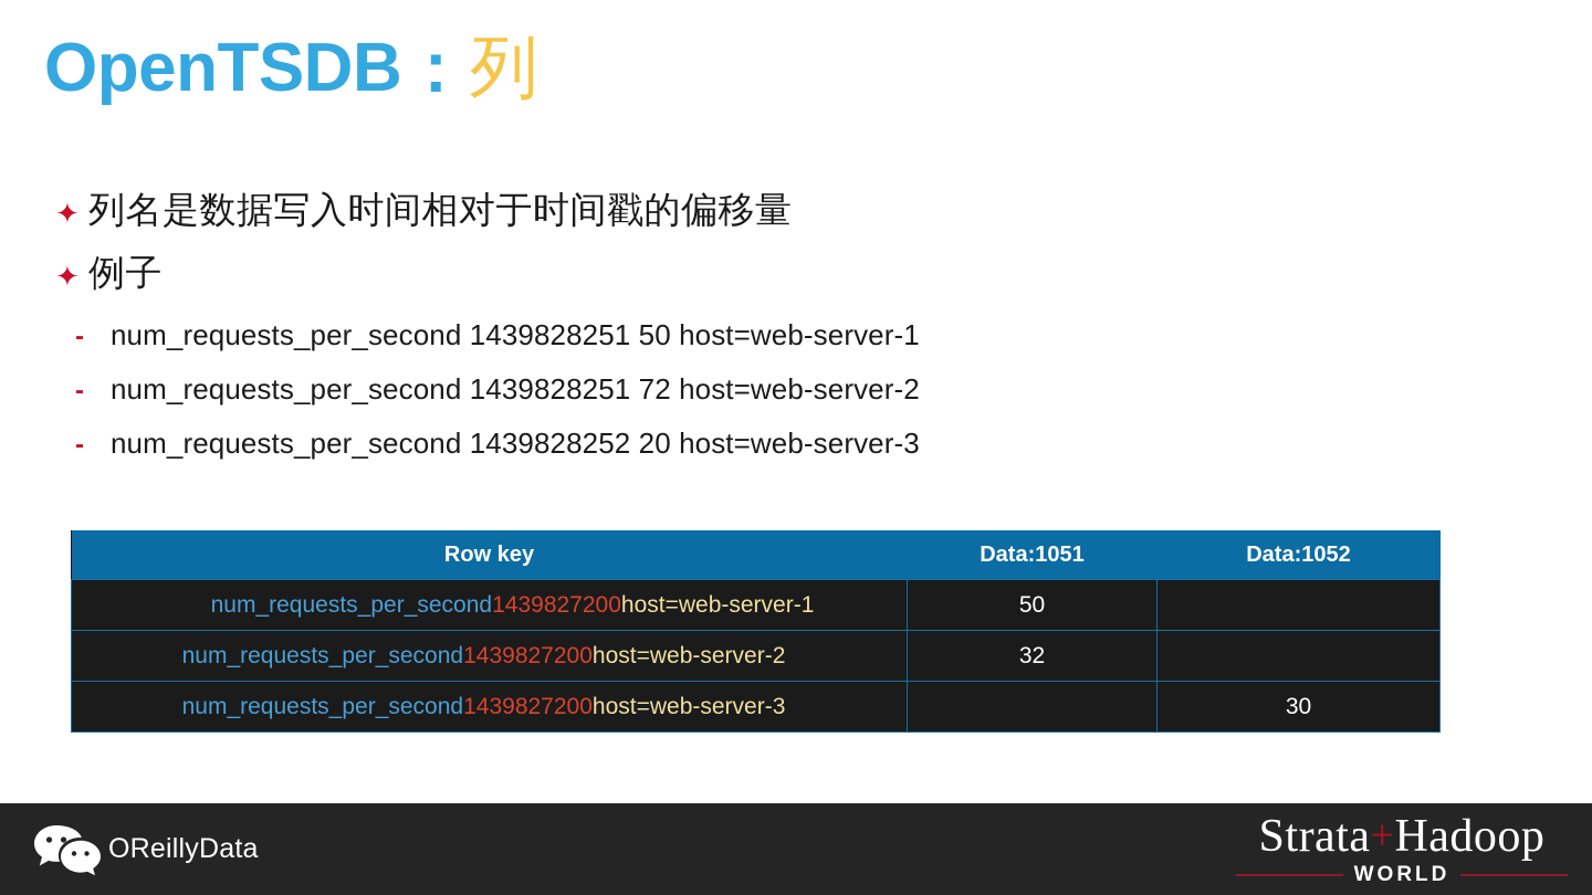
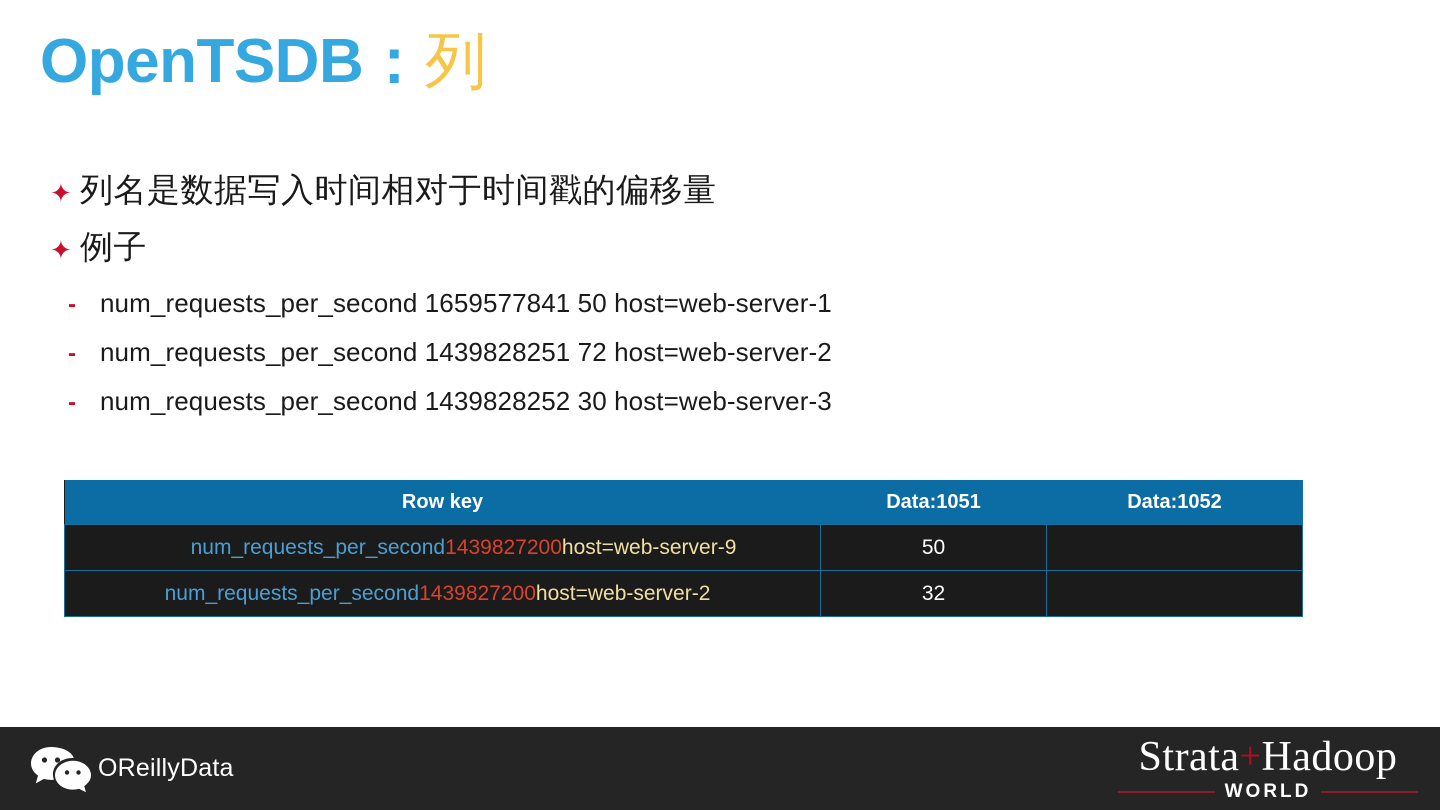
  OpenTSDB：列
  ✦
  列名是数据写入时间相对于时间戳的偏移量
  ✦
  例子
  -
- num_requests_per_second 1439828251 50 host=web-server-1
+ num_requests_per_second 1659577841 50 host=web-server-1
  -
  num_requests_per_second 1439828251 72 host=web-server-2
  -
- num_requests_per_second 1439828252 20 host=web-server-3
+ num_requests_per_second 1439828252 30 host=web-server-3
  Row key	Data:1051	Data:1052
- num_requests_per_second1439827200host=web-server-1	50
+ num_requests_per_second1439827200host=web-server-9	50
  num_requests_per_second1439827200host=web-server-2	32
- num_requests_per_second1439827200host=web-server-3		30
  OReillyData
  Strata+Hadoop
  WORLD
